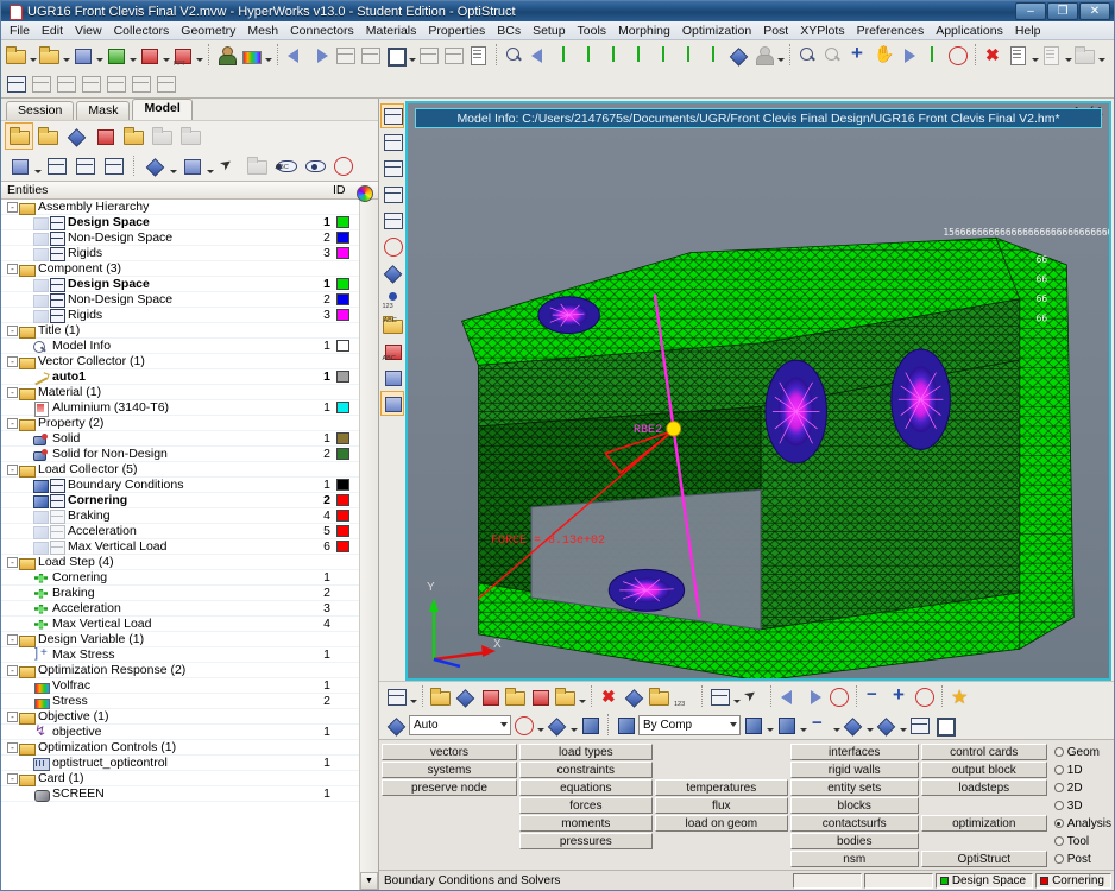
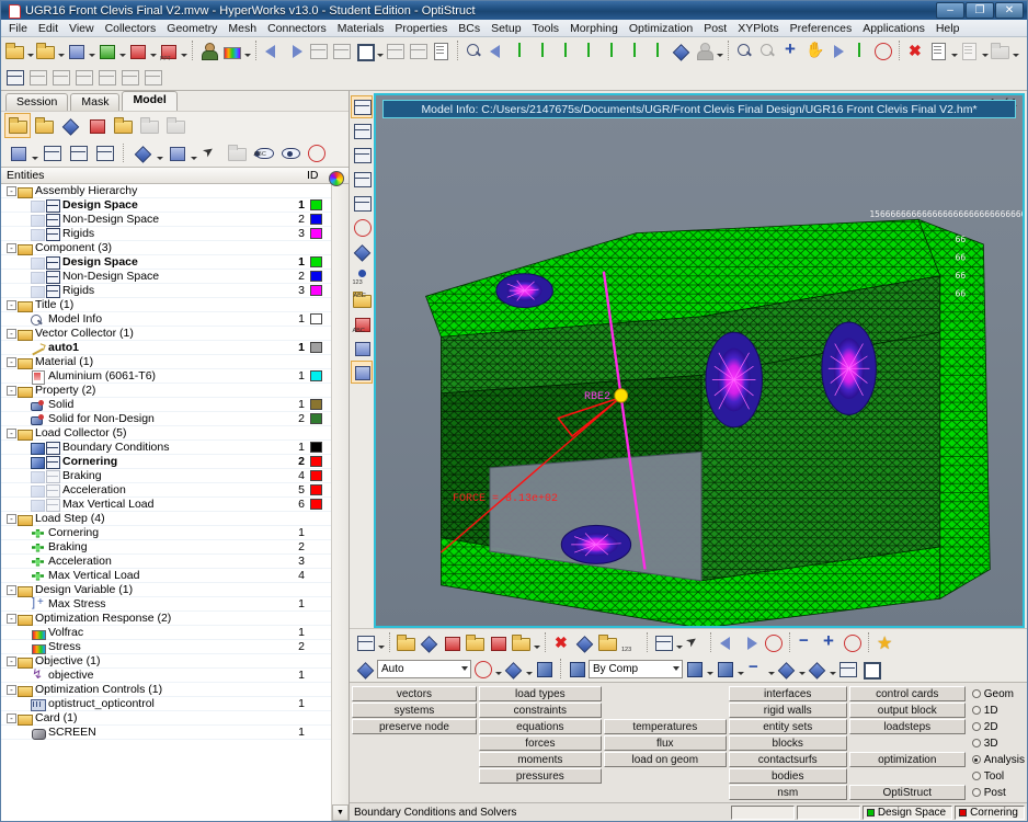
  UGR16 Front Clevis Final V2.mvw - HyperWorks v13.0 - Student Edition - OptiStruct
  –
  ❐
  ✕
  File
  Edit
  View
  Collectors
  Geometry
  Mesh
  Connectors
  Materials
  Properties
  BCs
  Setup
  Tools
  Morphing
  Optimization
  Post
  XYPlots
  Preferences
  Applications
  Help
  Session
  Mask
  Model
  Entities
  ID
  -
  Assembly Hierarchy
  Design Space
  1
  Non-Design Space
  2
  Rigids
  3
  -
  Component (3)
  Design Space
  1
  Non-Design Space
  2
  Rigids
  3
  -
  Title (1)
  Model Info
  1
  -
  Vector Collector (1)
  auto1
  1
  -
  Material (1)
- Aluminium (3140-T6)
+ Aluminium (6061-T6)
  1
  -
  Property (2)
  Solid
  1
  Solid for Non-Design
  2
  -
  Load Collector (5)
  Boundary Conditions
  1
  Cornering
  2
  Braking
  4
  Acceleration
  5
  Max Vertical Load
  6
  -
  Load Step (4)
  Cornering
  1
  Braking
  2
  Acceleration
  3
  Max Vertical Load
  4
  -
  Design Variable (1)
  Max Stress
  1
  -
  Optimization Response (2)
  Volfrac
  1
  Stress
  2
  -
  Objective (1)
  objective
  1
  -
  Optimization Controls (1)
  optistruct_opticontrol
  1
  -
  Card (1)
  SCREEN
  1
  15666666666666666666666666666
  66
  66
  66
  66
  Model Info: C:/Users/2147675s/Documents/UGR/Front Clevis Final Design/UGR16 Front Clevis Final V2.hm*
  FORCE = 8.13e+02
  RBE2
- Y
- X
  Auto
  By Comp
  vectors
  systems
  preserve node
  load types
  constraints
  equations
  forces
  moments
  pressures
  temperatures
  flux
  load on geom
  interfaces
  rigid walls
  entity sets
  blocks
  contactsurfs
  bodies
  nsm
  control cards
  output block
  loadsteps
  optimization
  OptiStruct
  Geom
  1D
  2D
  3D
  Analysis
  Tool
  Post
  Boundary Conditions and Solvers
  Design Space
  Cornering
